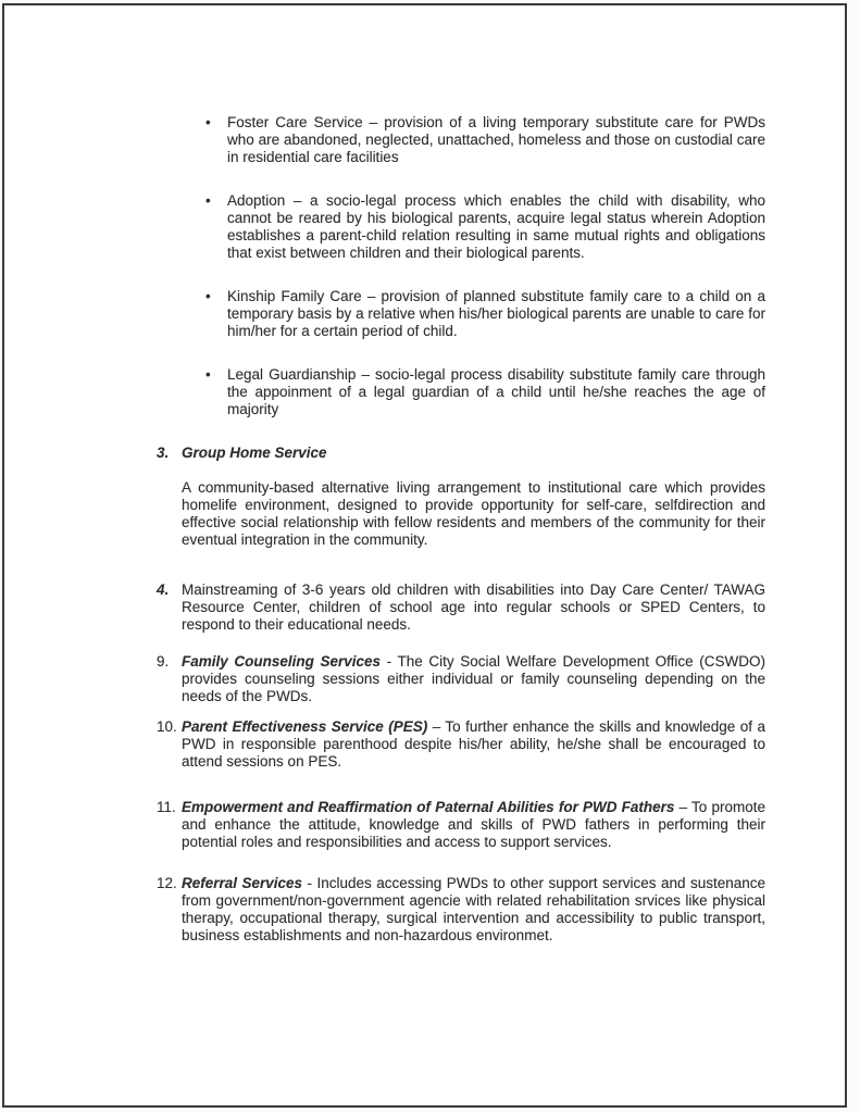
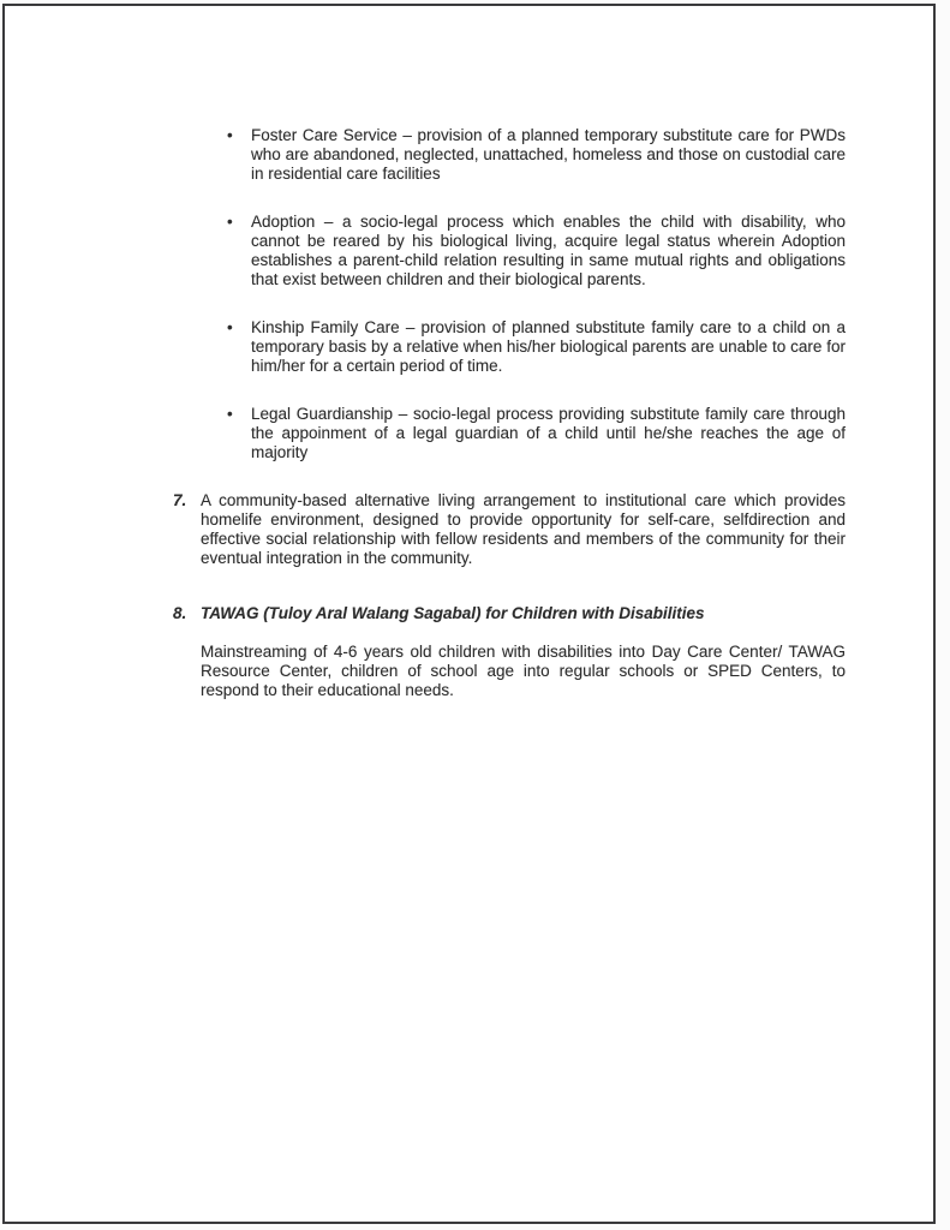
  •
- Foster Care Service – provision of a living temporary substitute care for PWDs who are abandoned, neglected, unattached, homeless and those on custodial care in residential care facilities
+ Foster Care Service – provision of a planned temporary substitute care for PWDs who are abandoned, neglected, unattached, homeless and those on custodial care in residential care facilities
  •
- Adoption – a socio-legal process which enables the child with disability, who cannot be reared by his biological parents, acquire legal status wherein Adoption establishes a parent-child relation resulting in same mutual rights and obligations that exist between children and their biological parents.
+ Adoption – a socio-legal process which enables the child with disability, who cannot be reared by his biological living, acquire legal status wherein Adoption establishes a parent-child relation resulting in same mutual rights and obligations that exist between children and their biological parents.
  •
- Kinship Family Care – provision of planned substitute family care to a child on a temporary basis by a relative when his/her biological parents are unable to care for him/her for a certain period of child.
+ Kinship Family Care – provision of planned substitute family care to a child on a temporary basis by a relative when his/her biological parents are unable to care for him/her for a certain period of time.
  •
- Legal Guardianship – socio-legal process disability substitute family care through the appoinment of a legal guardian of a child until he/she reaches the age of majority
+ Legal Guardianship – socio-legal process providing substitute family care through the appoinment of a legal guardian of a child until he/she reaches the age of majority
- 3.
+ 7.
- Group Home Service
  A community-based alternative living arrangement to institutional care which provides homelife environment, designed to provide opportunity for self-care, selfdirection and effective social relationship with fellow residents and members of the community for their eventual integration in the community.
- 4.
+ 8.
+ TAWAG (Tuloy Aral Walang Sagabal) for Children with Disabilities
- Mainstreaming of 3-6 years old children with disabilities into Day Care Center/ TAWAG Resource Center, children of school age into regular schools or SPED Centers, to respond to their educational needs.
+ Mainstreaming of 4-6 years old children with disabilities into Day Care Center/ TAWAG Resource Center, children of school age into regular schools or SPED Centers, to respond to their educational needs.
- 9.
- Family Counseling Services - The City Social Welfare Development Office (CSWDO) provides counseling sessions either individual or family counseling depending on the needs of the PWDs.
- 10.
- Parent Effectiveness Service (PES) – To further enhance the skills and knowledge of a PWD in responsible parenthood despite his/her ability, he/she shall be encouraged to attend sessions on PES.
- 11.
- Empowerment and Reaffirmation of Paternal Abilities for PWD Fathers – To promote and enhance the attitude, knowledge and skills of PWD fathers in performing their potential roles and responsibilities and access to support services.
- 12.
- Referral Services - Includes accessing PWDs to other support services and sustenance from government/non-government agencie with related rehabilitation srvices like physical therapy, occupational therapy, surgical intervention and accessibility to public transport, business establishments and non-hazardous environmet.
